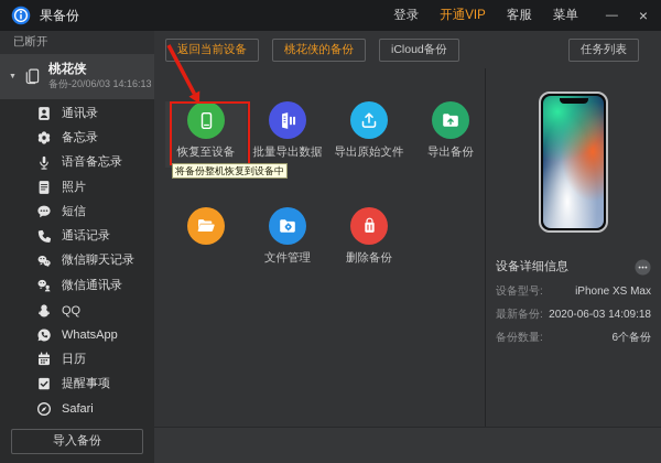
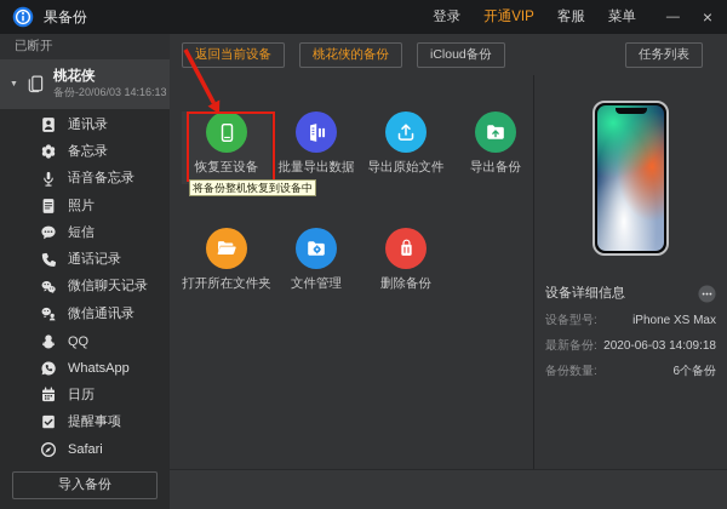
  果备份
  登录
  开通VIP
  客服
  菜单
  —
  ×
  已断开
  桃花侠
  备份-20/06/03 14:16:13
  通讯录
  备忘录
  语音备忘录
  照片
  短信
  通话记录
  微信聊天记录
  微信通讯录
  QQ
  WhatsApp
  日历
  提醒事项
  Safari
  导入备份
  返回当前设备
  桃花侠的备份
  iCloud备份
  任务列表
  恢复至设备
  批量导出数据
  导出原始文件
  导出备份
+ 打开所在文件夹
  文件管理
  删除备份
  将备份整机恢复到设备中
  设备详细信息
  设备型号:
  iPhone XS Max
  最新备份:
  2020-06-03 14:09:18
  备份数量:
  6个备份
